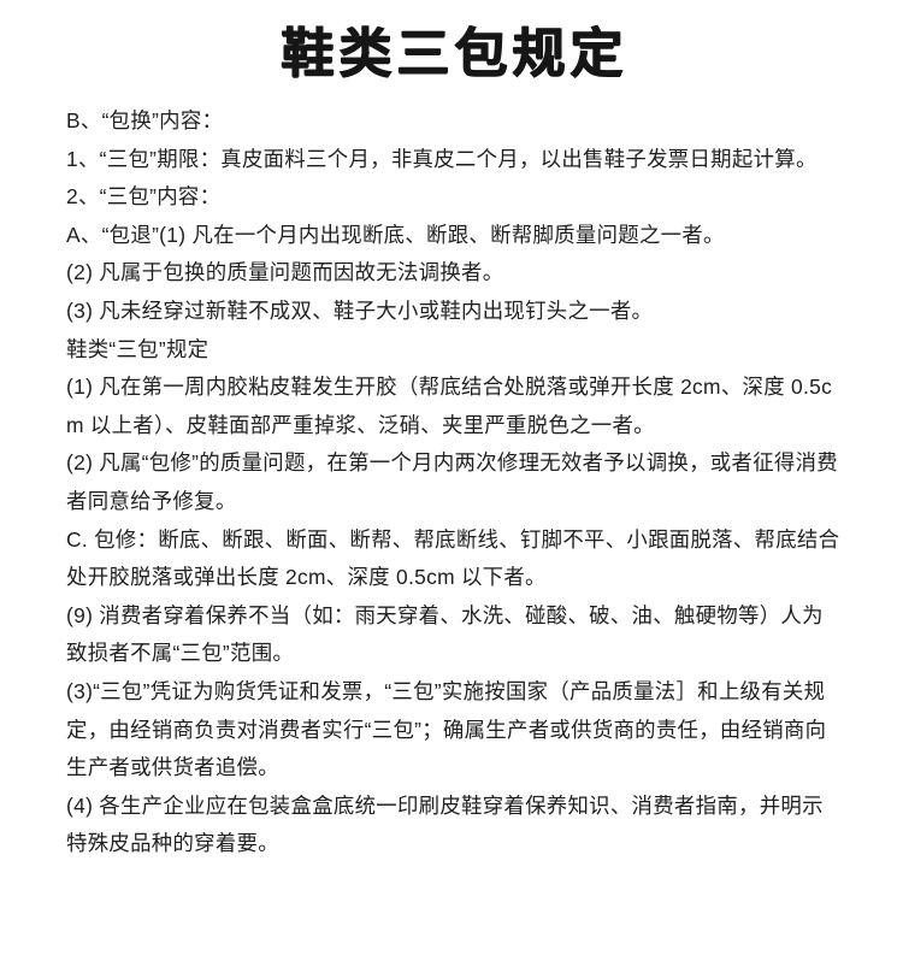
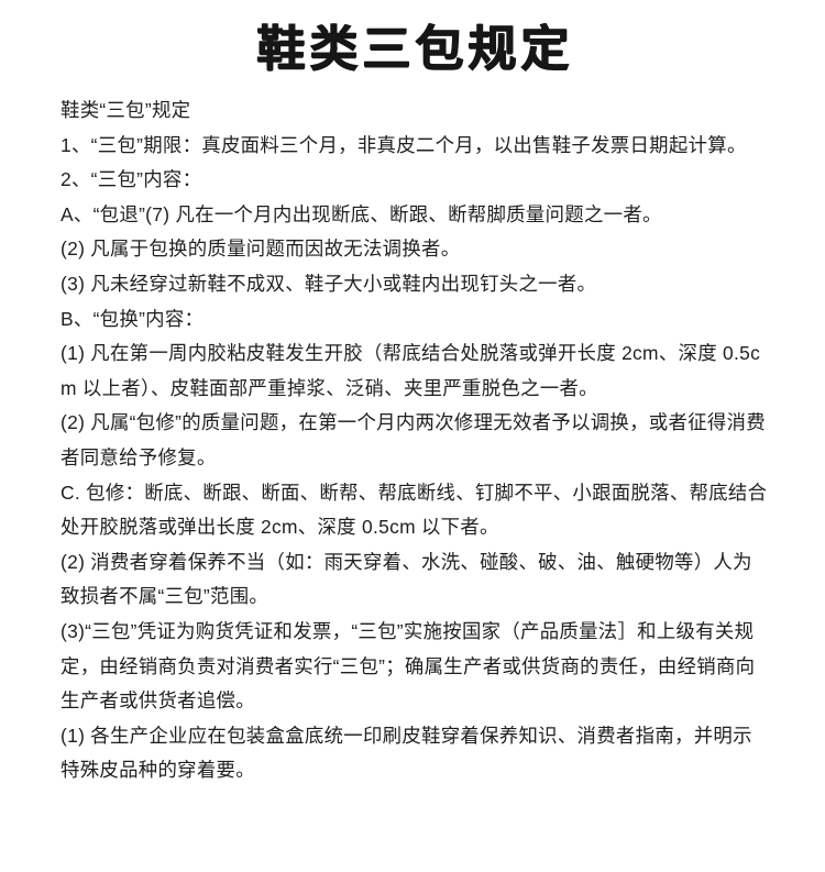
  鞋类三包规定
- B、“包换”内容：
+ 鞋类“三包”规定
  1、“三包”期限：真皮面料三个月，非真皮二个月，以出售鞋子发票日期起计算。
  2、“三包”内容：
- A、“包退”(1) 凡在一个月内出现断底、断跟、断帮脚质量问题之一者。
+ A、“包退”(7) 凡在一个月内出现断底、断跟、断帮脚质量问题之一者。
  (2) 凡属于包换的质量问题而因故无法调换者。
  (3) 凡未经穿过新鞋不成双、鞋子大小或鞋内出现钉头之一者。
- 鞋类“三包”规定
+ B、“包换”内容：
  (1) 凡在第一周内胶粘皮鞋发生开胶（帮底结合处脱落或弹开长度 2cm、深度 0.5cm 以上者）、皮鞋面部严重掉浆、泛硝、夹里严重脱色之一者。
  (2) 凡属“包修”的质量问题，在第一个月内两次修理无效者予以调换，或者征得消费者同意给予修复。
  C. 包修：断底、断跟、断面、断帮、帮底断线、钉脚不平、小跟面脱落、帮底结合处开胶脱落或弹出长度 2cm、深度 0.5cm 以下者。
- (9) 消费者穿着保养不当（如：雨天穿着、水洗、碰酸、破、油、触硬物等）人为致损者不属“三包”范围。
+ (2) 消费者穿着保养不当（如：雨天穿着、水洗、碰酸、破、油、触硬物等）人为致损者不属“三包”范围。
  (3)“三包”凭证为购货凭证和发票，“三包”实施按国家（产品质量法］和上级有关规定，由经销商负责对消费者实行“三包”；确属生产者或供货商的责任，由经销商向生产者或供货者追偿。
- (4) 各生产企业应在包装盒盒底统一印刷皮鞋穿着保养知识、消费者指南，并明示特殊皮品种的穿着要。
+ (1) 各生产企业应在包装盒盒底统一印刷皮鞋穿着保养知识、消费者指南，并明示特殊皮品种的穿着要。
